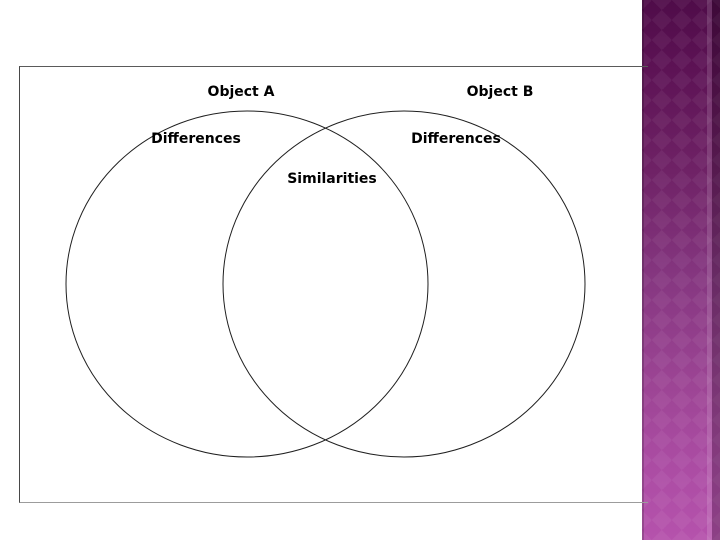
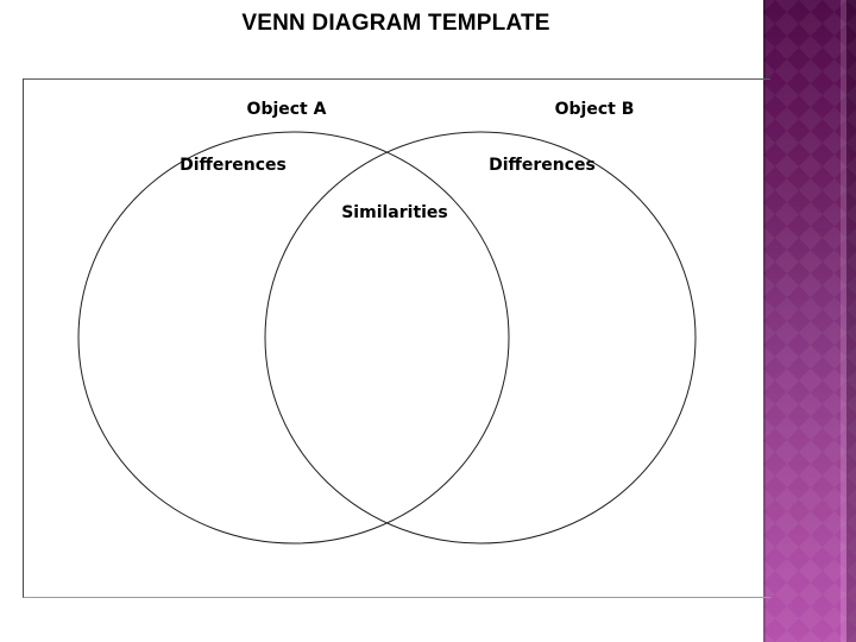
+ VENN DIAGRAM TEMPLATE
  Object A
  Object B
  Differences
  Differences
  Similarities
